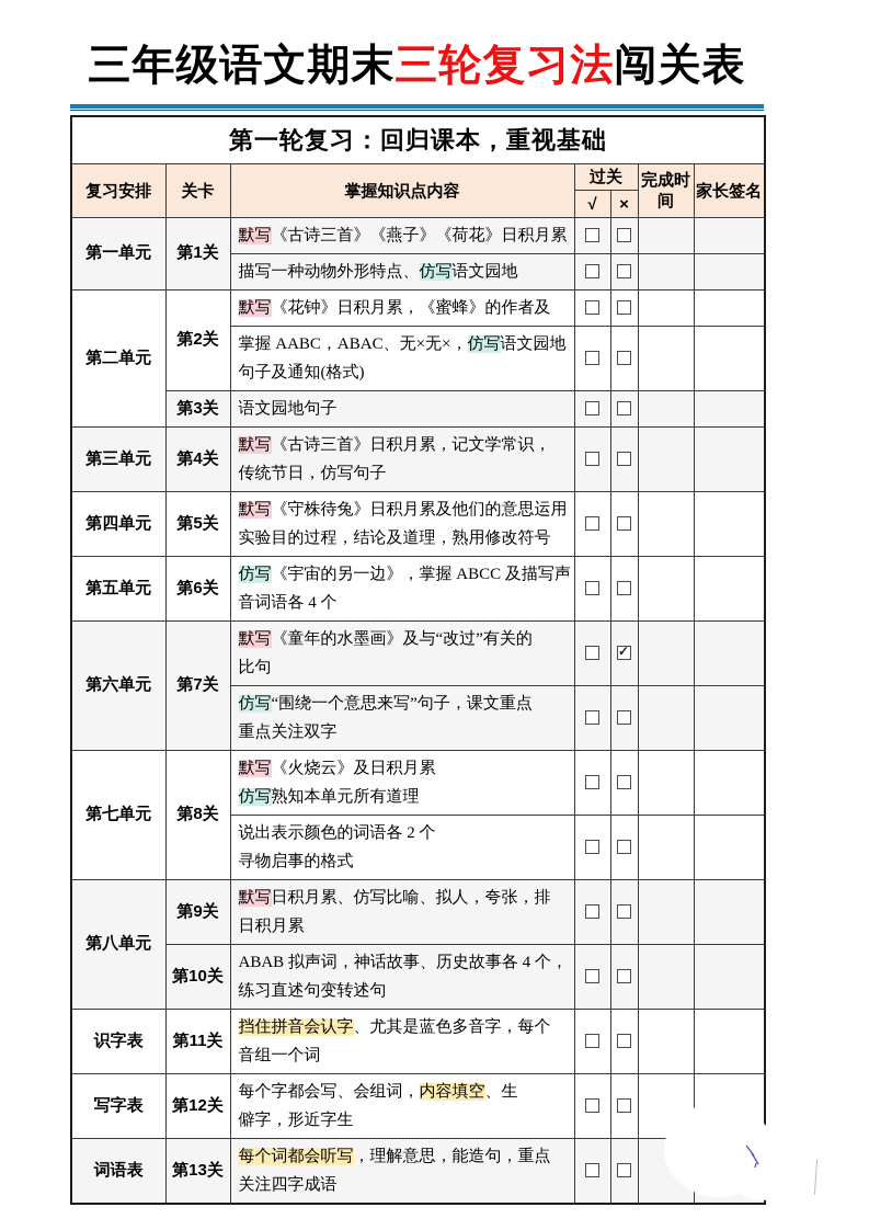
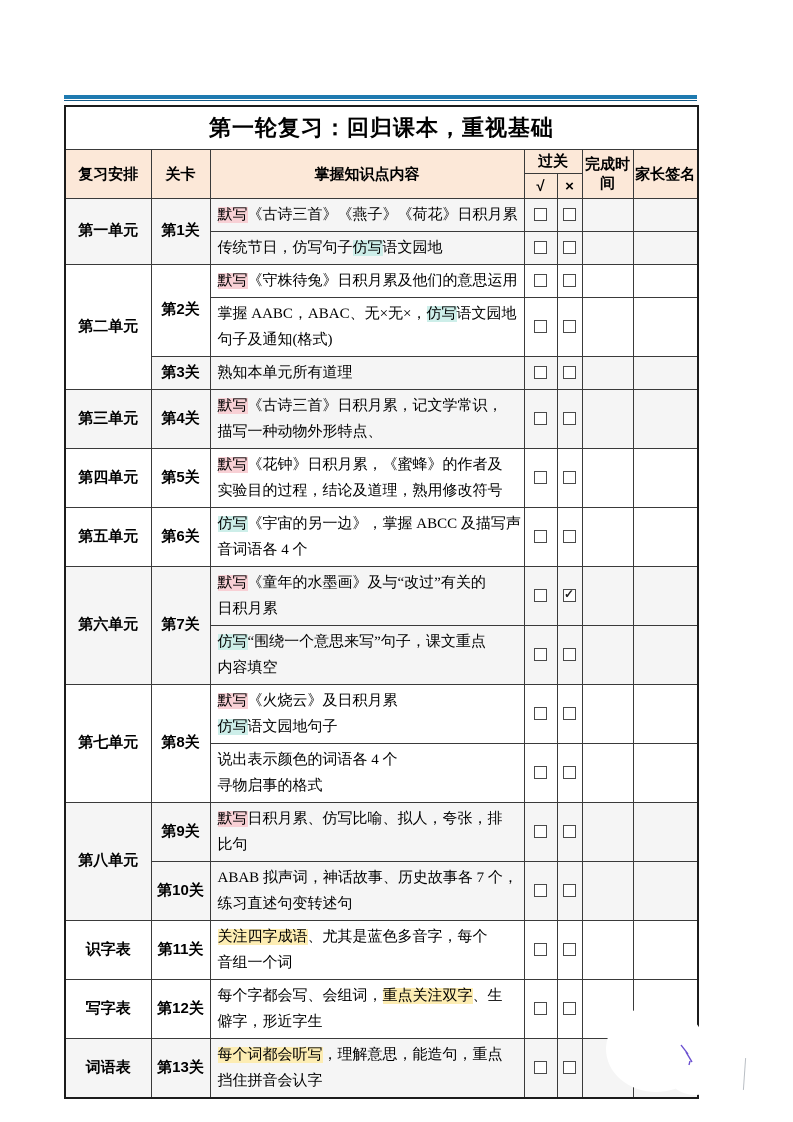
- 三年级语文期末三轮复习法闯关表
  第一轮复习：回归课本，重视基础
  复习安排	关卡	掌握知识点内容	过关	完成时间	家长签名
  √	×
  第一单元	第1关	默写《古诗三首》《燕子》《荷花》日积月累
- 描写一种动物外形特点、仿写语文园地
+ 传统节日，仿写句子仿写语文园地
- 第二单元	第2关	默写《花钟》日积月累，《蜜蜂》的作者及
+ 第二单元	第2关	默写《守株待兔》日积月累及他们的意思运用
  掌握 AABC，ABAC、无×无×，仿写语文园地句子及通知(格式)
- 第3关	语文园地句子
+ 第3关	熟知本单元所有道理
- 第三单元	第4关	默写《古诗三首》日积月累，记文学常识，传统节日，仿写句子
+ 第三单元	第4关	默写《古诗三首》日积月累，记文学常识，描写一种动物外形特点、
- 第四单元	第5关	默写《守株待兔》日积月累及他们的意思运用实验目的过程，结论及道理，熟用修改符号
+ 第四单元	第5关	默写《花钟》日积月累，《蜜蜂》的作者及实验目的过程，结论及道理，熟用修改符号
  第五单元	第6关	仿写《宇宙的另一边》，掌握 ABCC 及描写声音词语各 4 个
- 第六单元	第7关	默写《童年的水墨画》及与“改过”有关的比句		✓
+ 第六单元	第7关	默写《童年的水墨画》及与“改过”有关的日积月累		✓
- 仿写“围绕一个意思来写”句子，课文重点重点关注双字
+ 仿写“围绕一个意思来写”句子，课文重点内容填空
- 第七单元	第8关	默写《火烧云》及日积月累仿写熟知本单元所有道理
+ 第七单元	第8关	默写《火烧云》及日积月累仿写语文园地句子
- 说出表示颜色的词语各 2 个寻物启事的格式
+ 说出表示颜色的词语各 4 个寻物启事的格式
- 第八单元	第9关	默写日积月累、仿写比喻、拟人，夸张，排日积月累
+ 第八单元	第9关	默写日积月累、仿写比喻、拟人，夸张，排比句
- 第10关	ABAB 拟声词，神话故事、历史故事各 4 个，练习直述句变转述句
+ 第10关	ABAB 拟声词，神话故事、历史故事各 7 个，练习直述句变转述句
- 识字表	第11关	挡住拼音会认字、尤其是蓝色多音字，每个音组一个词
+ 识字表	第11关	关注四字成语、尤其是蓝色多音字，每个音组一个词
- 写字表	第12关	每个字都会写、会组词，内容填空、生僻字，形近字生
+ 写字表	第12关	每个字都会写、会组词，重点关注双字、生僻字，形近字生
- 词语表	第13关	每个词都会听写，理解意思，能造句，重点关注四字成语
+ 词语表	第13关	每个词都会听写，理解意思，能造句，重点挡住拼音会认字
